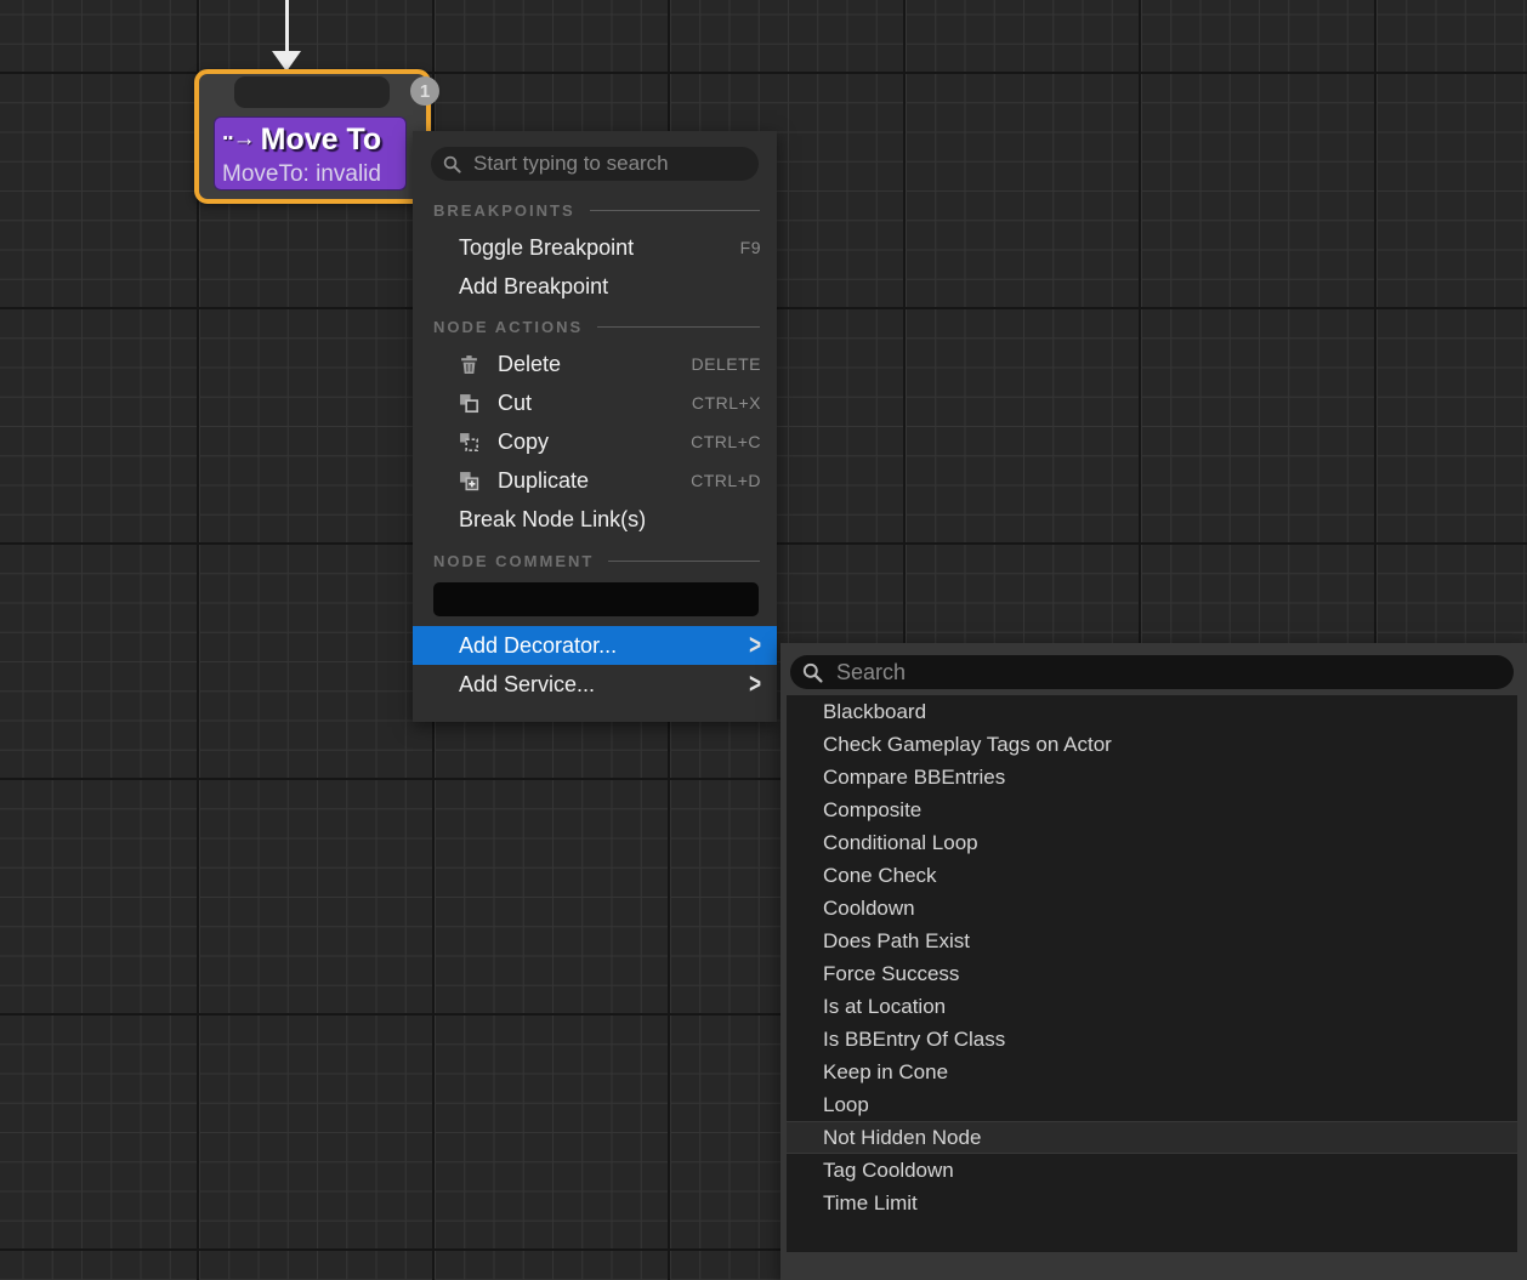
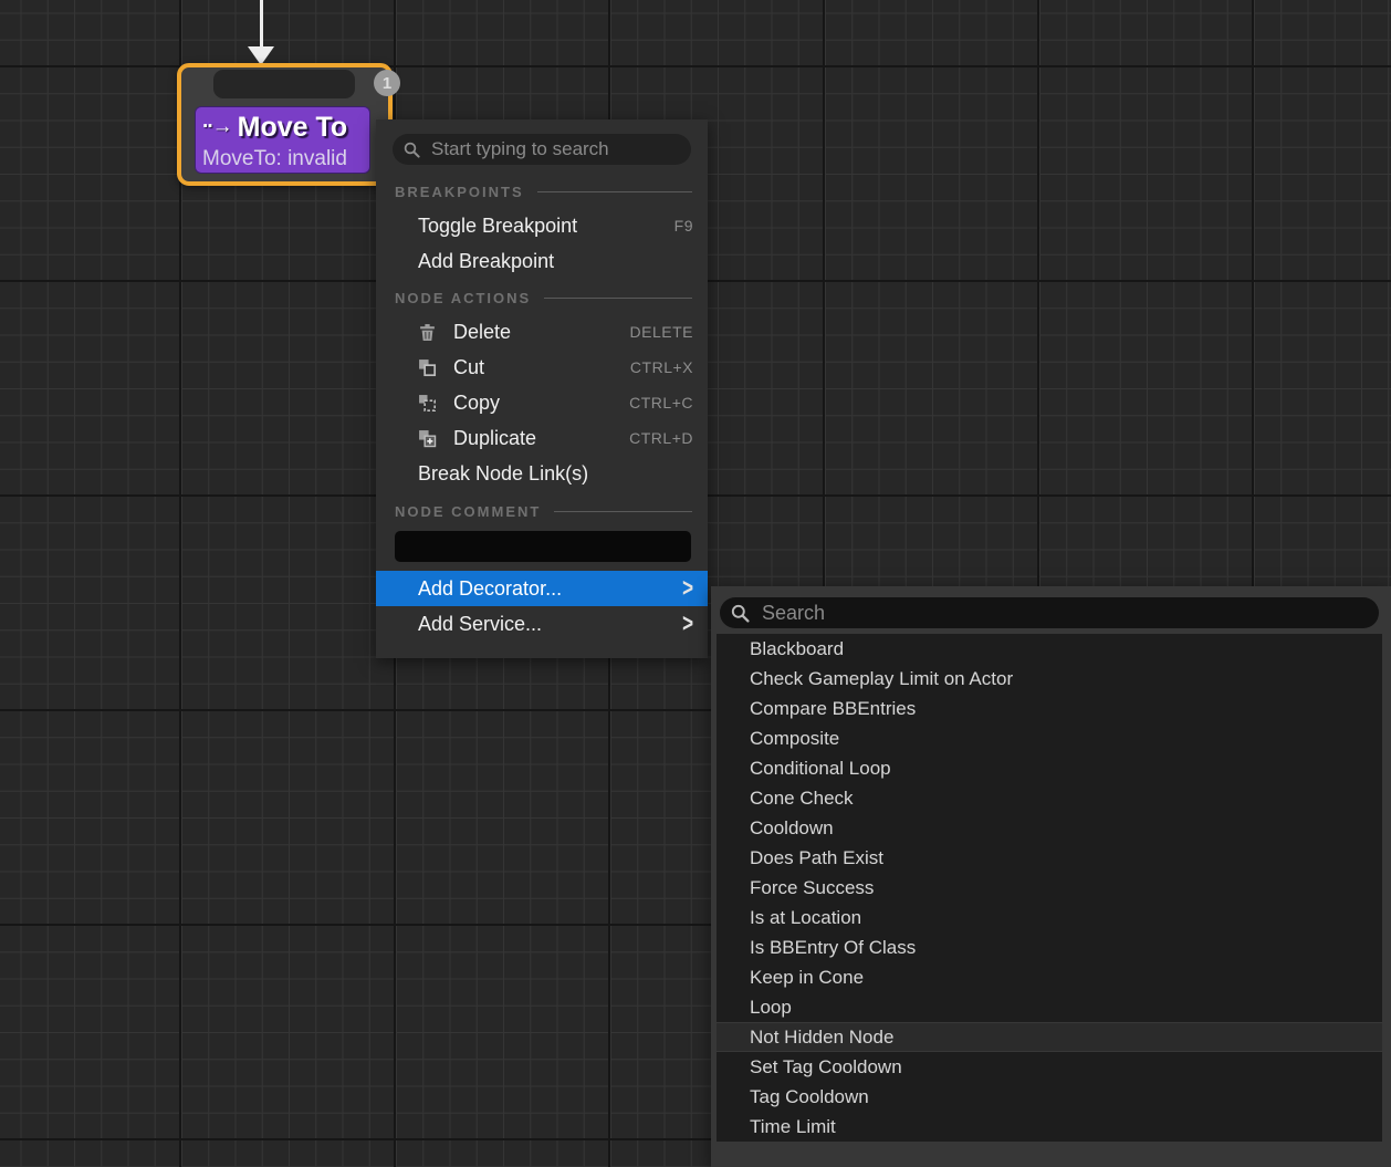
  1
  ··→
  Move To
  MoveTo: invalid
  Start typing to search
  BREAKPOINTS
  Toggle Breakpoint
  F9
  Add Breakpoint
  NODE ACTIONS
  Delete
  DELETE
  Cut
  CTRL+X
  Copy
  CTRL+C
  Duplicate
  CTRL+D
  Break Node Link(s)
  NODE COMMENT
  Add Decorator...
  >
  Add Service...
  >
  Search
  Blackboard
- Check Gameplay Tags on Actor
+ Check Gameplay Limit on Actor
  Compare BBEntries
  Composite
  Conditional Loop
  Cone Check
  Cooldown
  Does Path Exist
  Force Success
  Is at Location
  Is BBEntry Of Class
  Keep in Cone
  Loop
  Not Hidden Node
+ Set Tag Cooldown
  Tag Cooldown
  Time Limit
